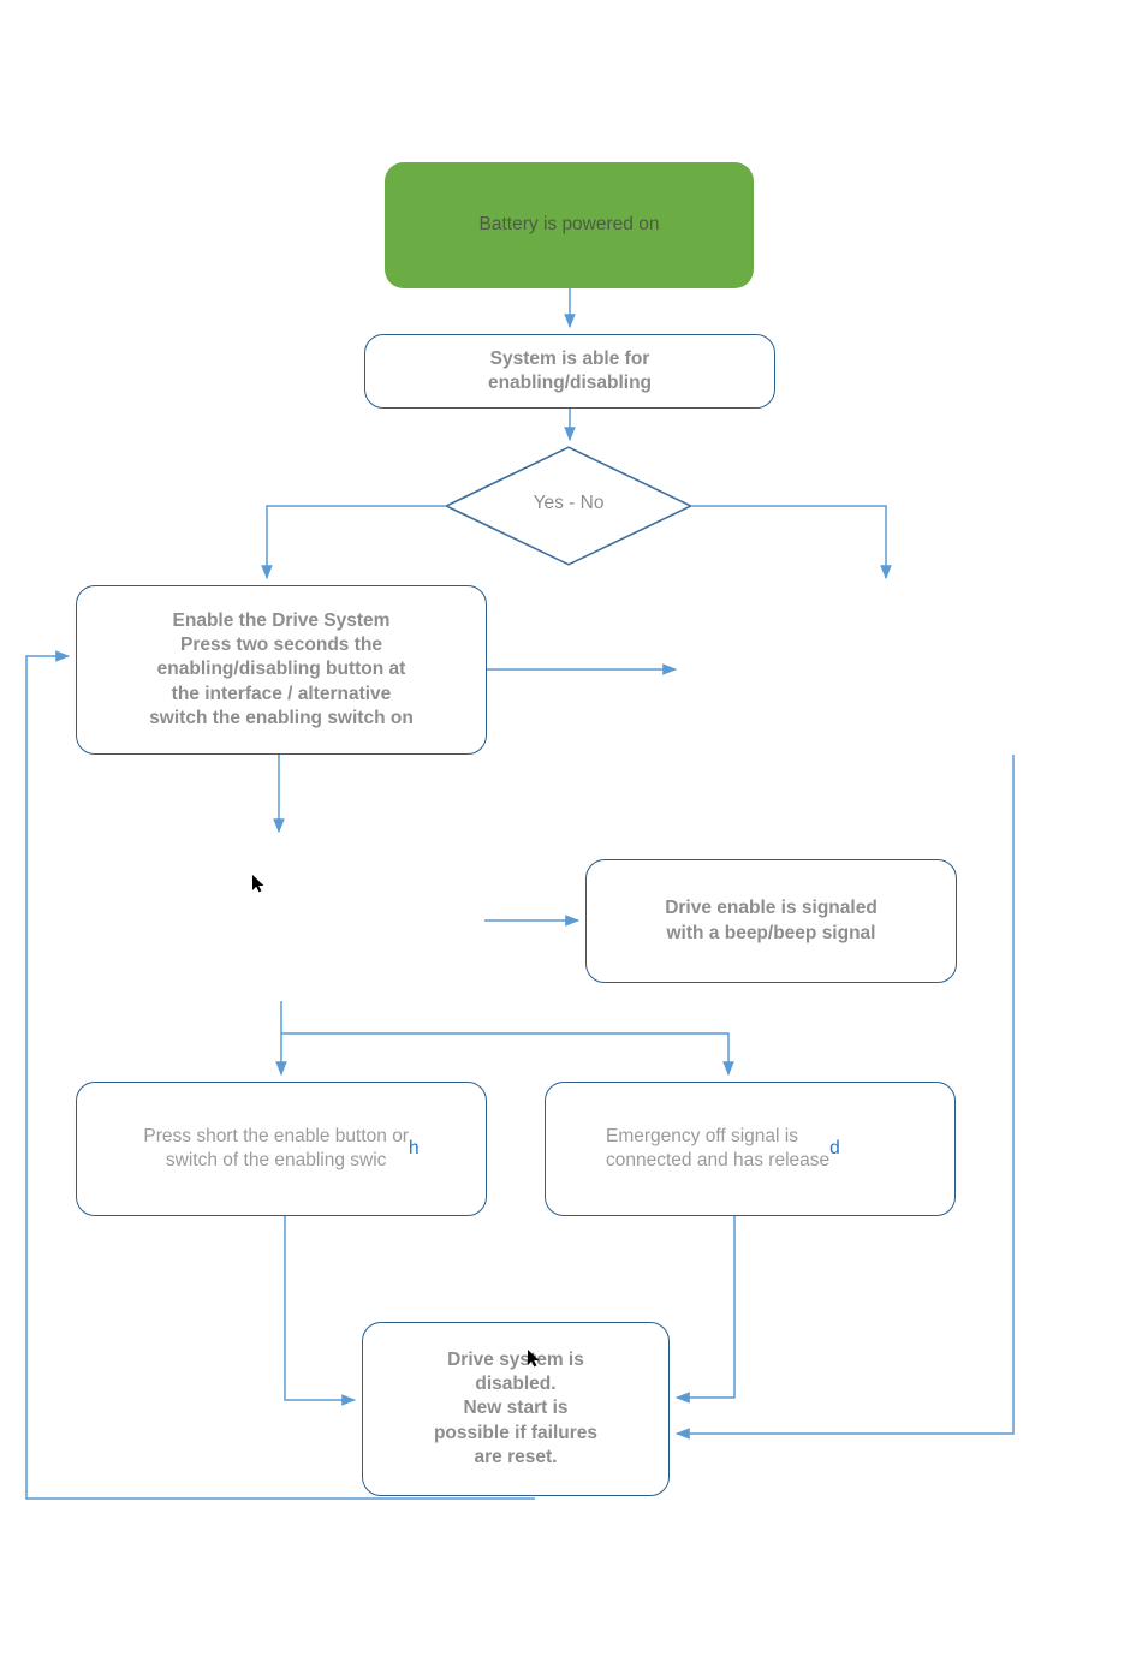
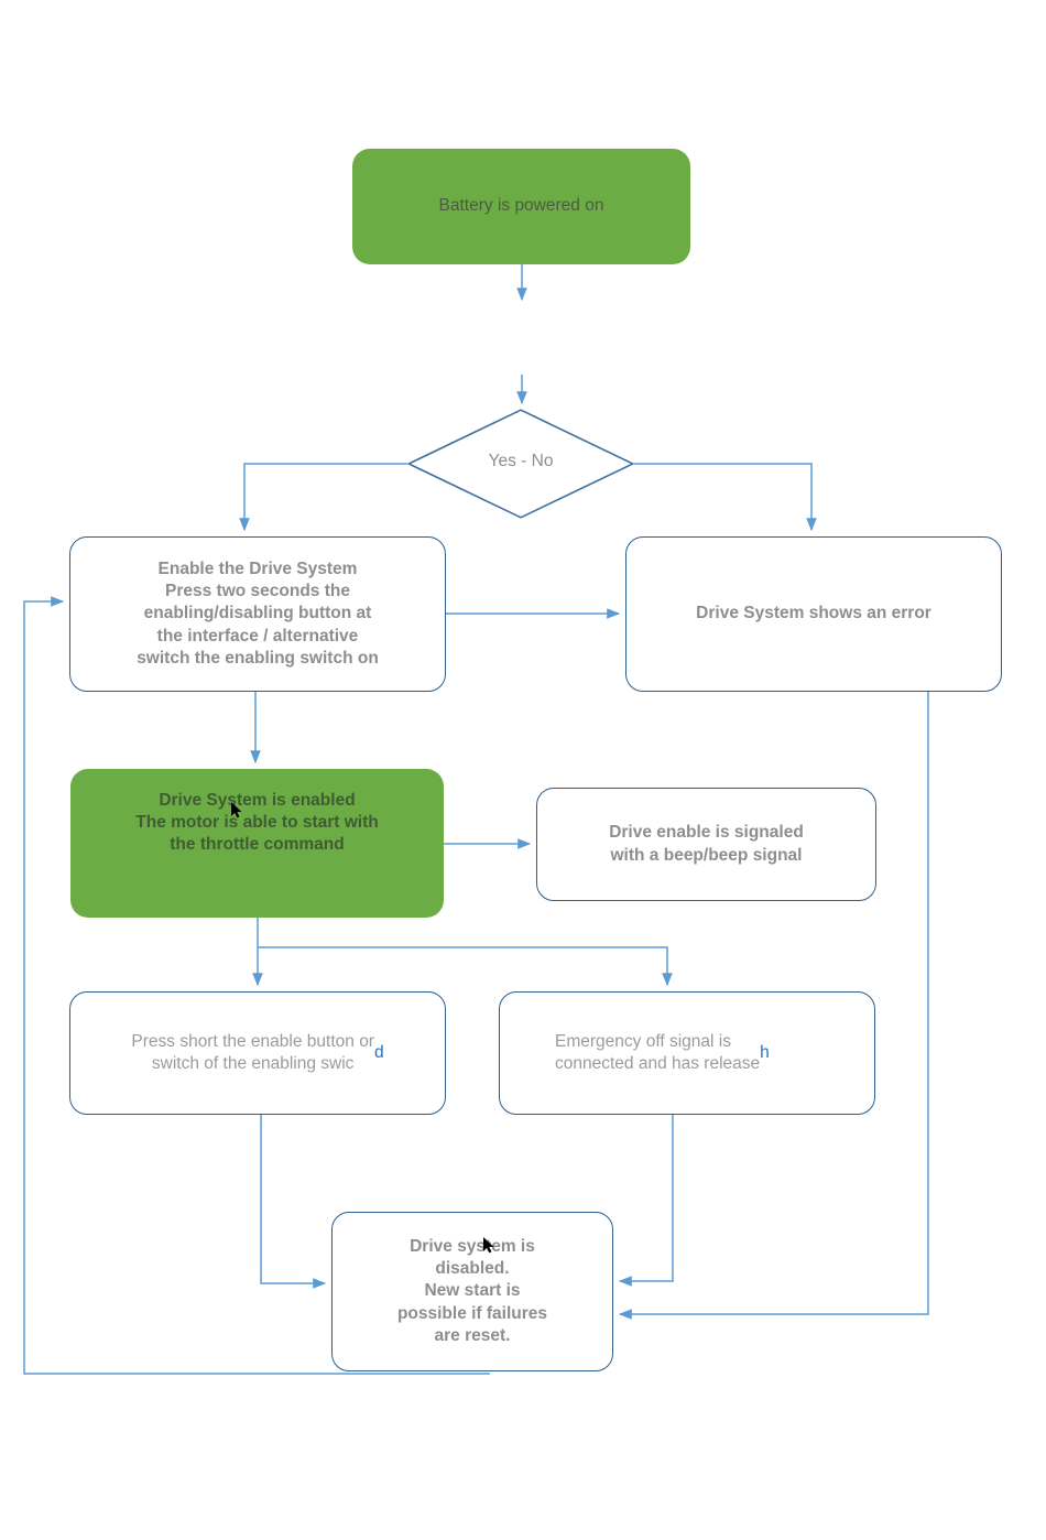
  Battery is powered on
- System is able for
- enabling/disabling
  Yes - No
  Enable the Drive System
  Press two seconds the
  enabling/disabling button at
  the interface / alternative
  switch the enabling switch on
+ Drive System shows an error
+ Drive System is enabled
+ The motor is able to start with
+ the throttle command
  Drive enable is signaled
  with a beep/beep signal
  Press short the enable button or
  switch of the enabling swic
- h
+ d
  Emergency off signal is
  connected and has release
- d
+ h
  Drive sysem is
  disabled.
  New start is
  possible if failures
  are reset.
